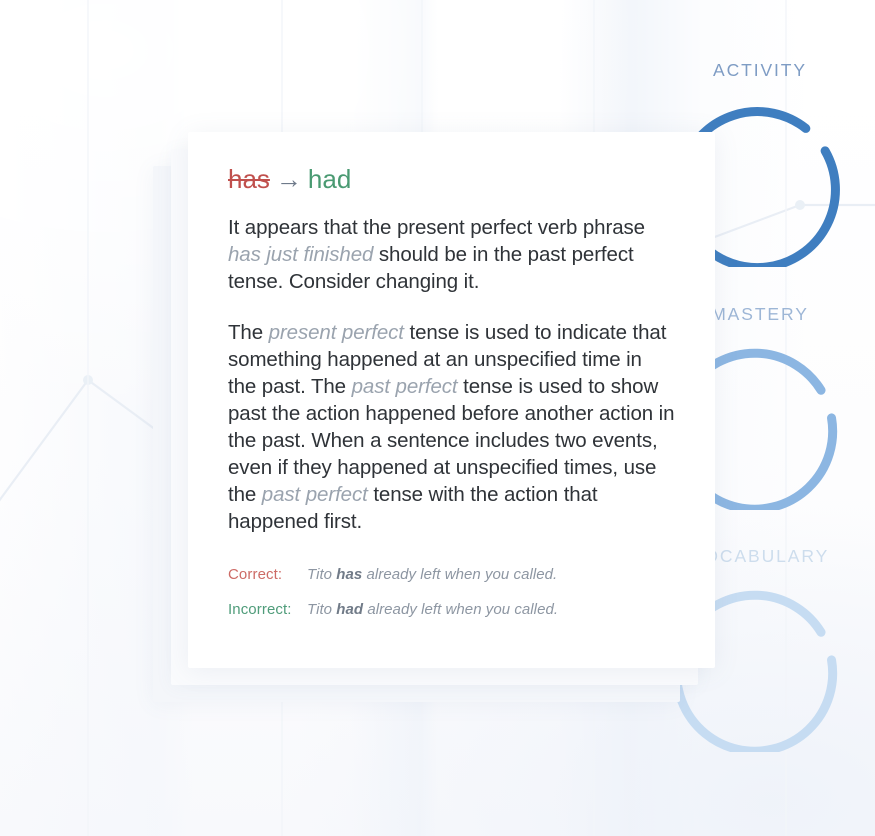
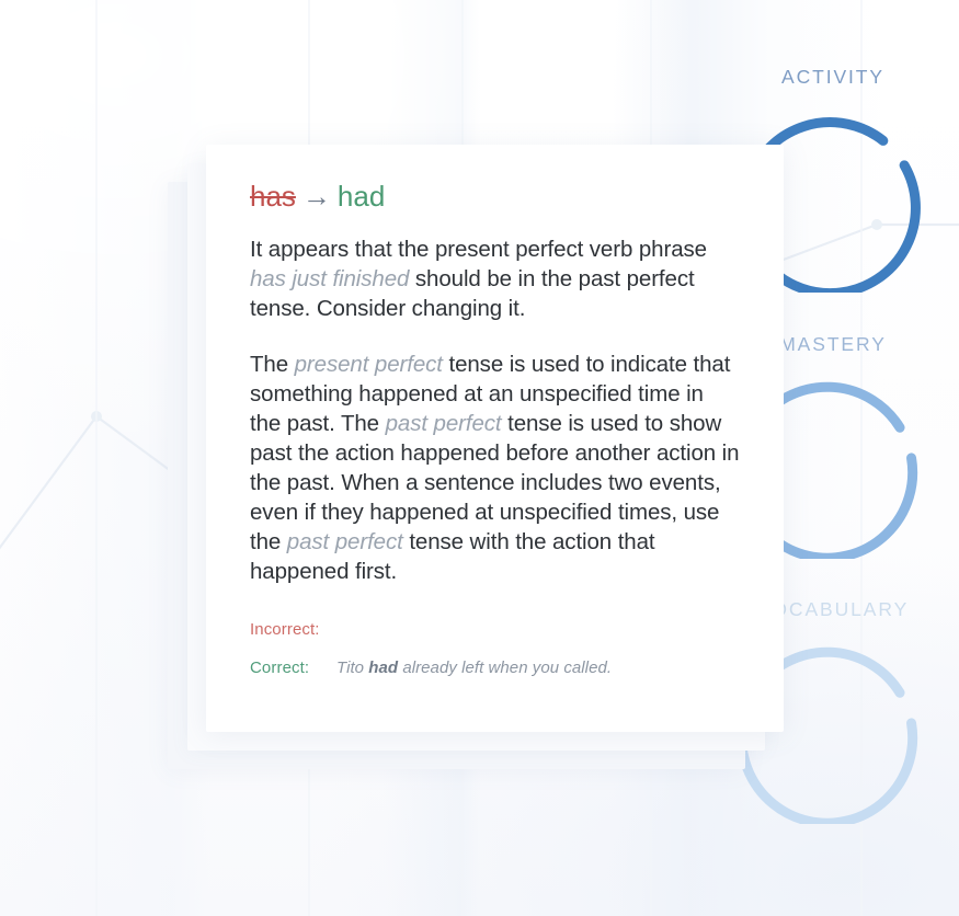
  ACTIVITY
  MASTERY
  CABULARY
  has → had
  It appears that the present perfect verb phrase has just finished should be in the past perfect tense. Consider changing it.
  The present perfect tense is used to indicate that something happened at an unspecified time in the past. The past perfect tense is used to show past the action happened before another action in the past. When a sentence includes two events, even if they happened at unspecified times, use the past perfect tense with the action that happened first.
- Correct:
+ Incorrect:
- Tito has already left when you called.
- Incorrect:
+ Correct:
  Tito had already left when you called.
